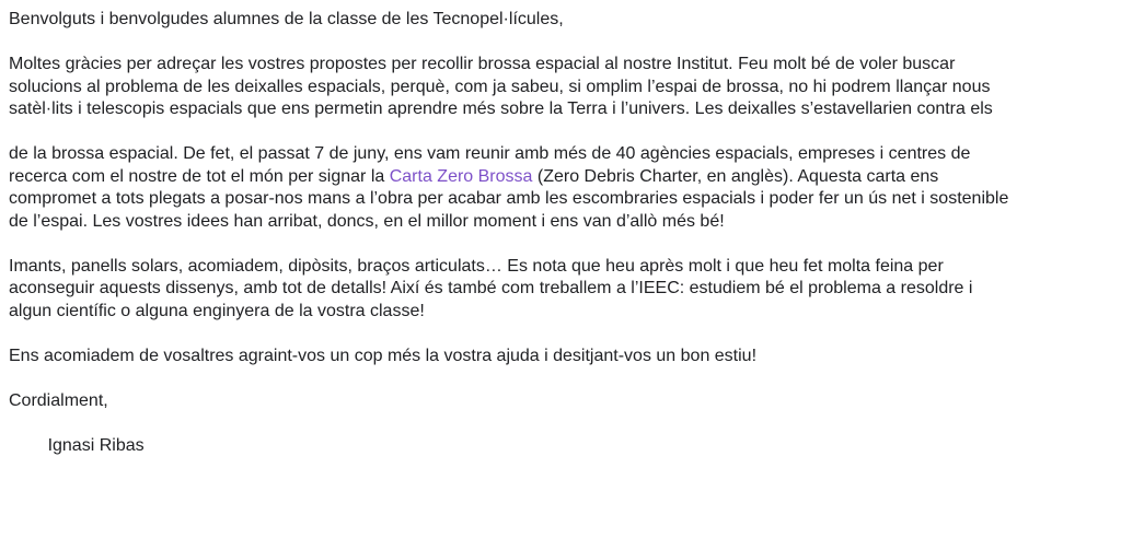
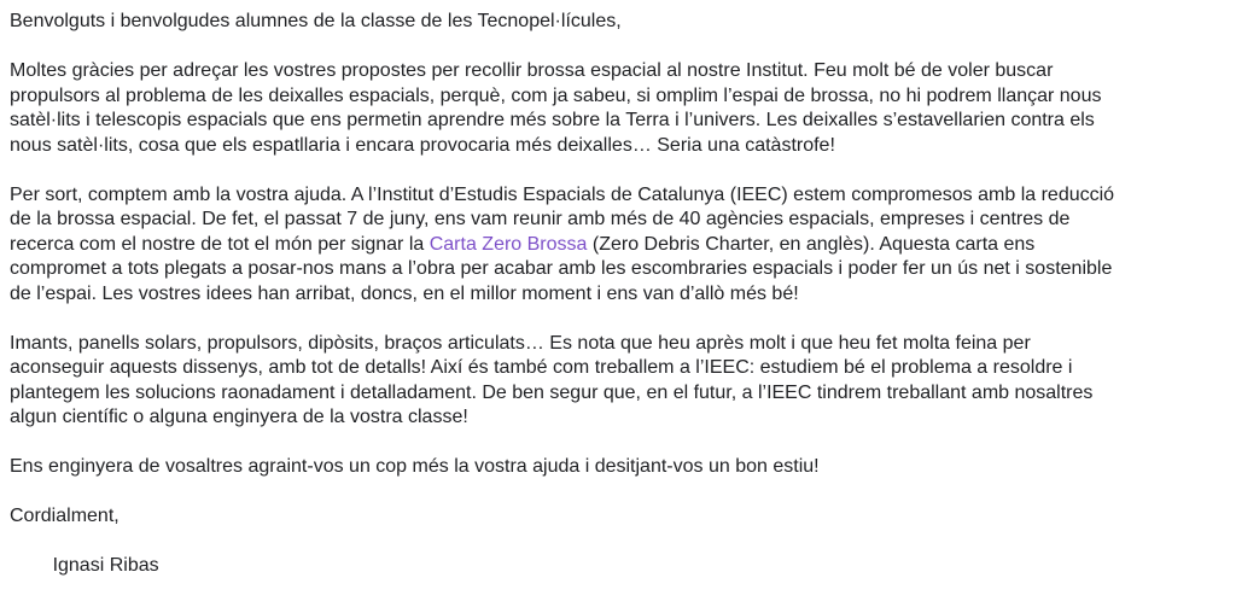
  Benvolguts i benvolgudes alumnes de la classe de les Tecnopel·lícules,
  Moltes gràcies per adreçar les vostres propostes per recollir brossa espacial al nostre Institut. Feu molt bé de voler buscar
- solucions al problema de les deixalles espacials, perquè, com ja sabeu, si omplim l’espai de brossa, no hi podrem llançar nous
+ propulsors al problema de les deixalles espacials, perquè, com ja sabeu, si omplim l’espai de brossa, no hi podrem llançar nous
  satèl·lits i telescopis espacials que ens permetin aprendre més sobre la Terra i l’univers. Les deixalles s’estavellarien contra els
+ nous satèl·lits, cosa que els espatllaria i encara provocaria més deixalles… Seria una catàstrofe!
+ Per sort, comptem amb la vostra ajuda. A l’Institut d’Estudis Espacials de Catalunya (IEEC) estem compromesos amb la reducció
  de la brossa espacial. De fet, el passat 7 de juny, ens vam reunir amb més de 40 agències espacials, empreses i centres de
  recerca com el nostre de tot el món per signar la Carta Zero Brossa (Zero Debris Charter, en anglès). Aquesta carta ens
  compromet a tots plegats a posar-nos mans a l’obra per acabar amb les escombraries espacials i poder fer un ús net i sostenible
  de l’espai. Les vostres idees han arribat, doncs, en el millor moment i ens van d’allò més bé!
- Imants, panells solars, acomiadem, dipòsits, braços articulats… Es nota que heu après molt i que heu fet molta feina per
+ Imants, panells solars, propulsors, dipòsits, braços articulats… Es nota que heu après molt i que heu fet molta feina per
  aconseguir aquests dissenys, amb tot de detalls! Així és també com treballem a l’IEEC: estudiem bé el problema a resoldre i
+ plantegem les solucions raonadament i detalladament. De ben segur que, en el futur, a l’IEEC tindrem treballant amb nosaltres
  algun científic o alguna enginyera de la vostra classe!
- Ens acomiadem de vosaltres agraint-vos un cop més la vostra ajuda i desitjant-vos un bon estiu!
+ Ens enginyera de vosaltres agraint-vos un cop més la vostra ajuda i desitjant-vos un bon estiu!
  Cordialment,
  Ignasi Ribas
